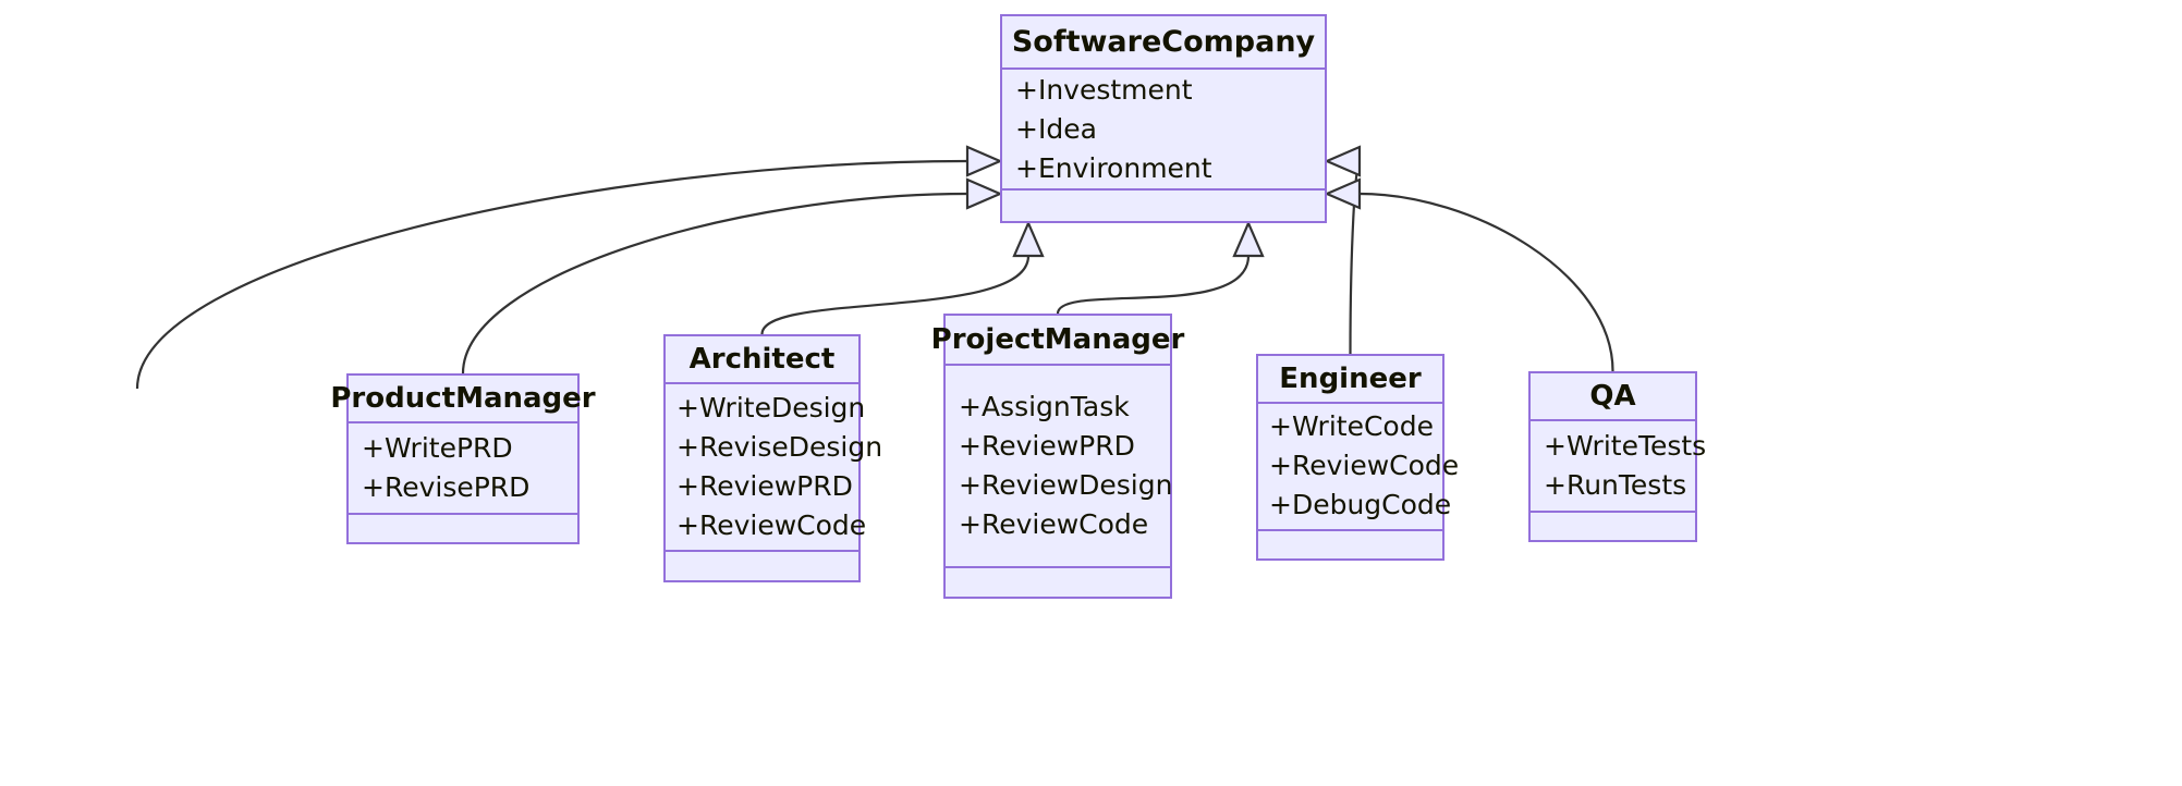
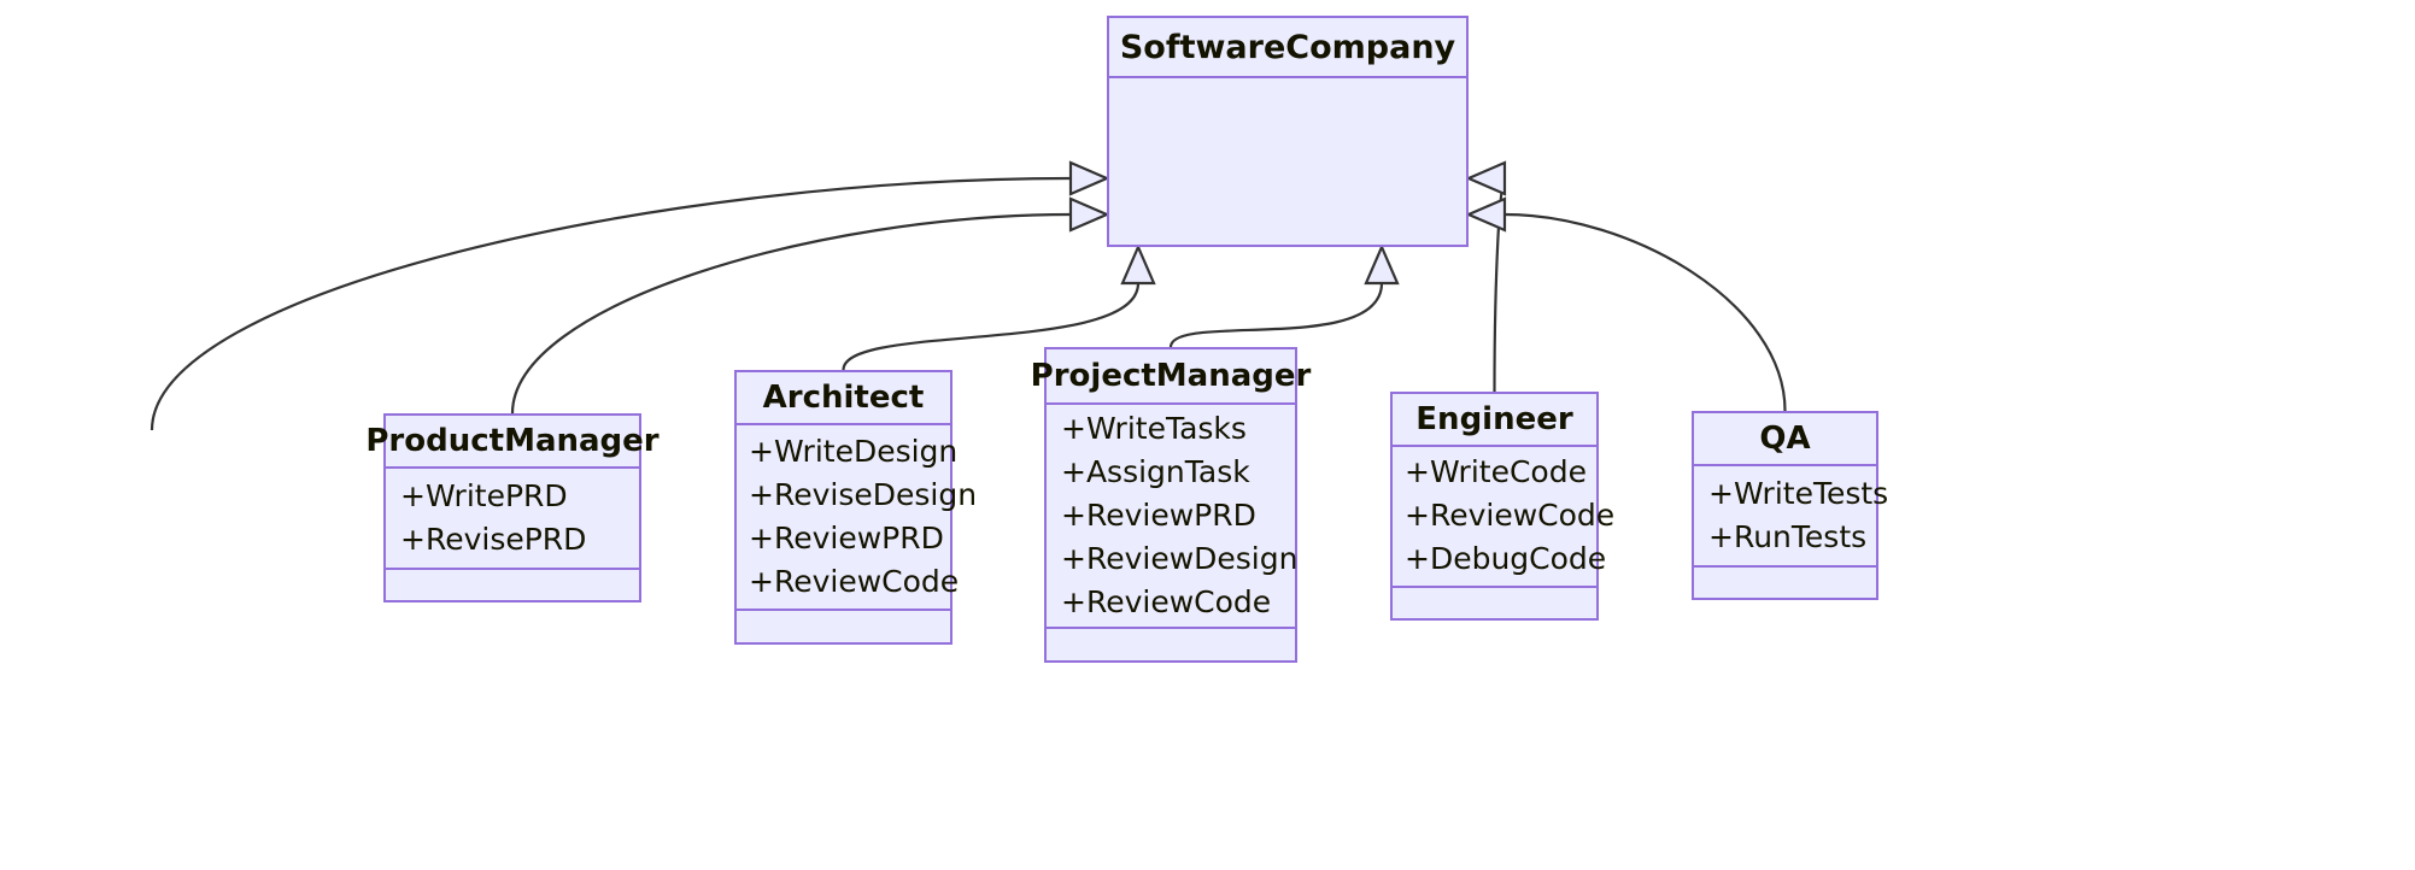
  SoftwareCompany
- +Investment
- +Idea
- +Environment
  ProductManager
  +WritePRD
  +RevisePRD
  Architect
  +WriteDesign
  +ReviseDesign
  +ReviewPRD
  +ReviewCode
  ProjectManager
+ +WriteTasks
  +AssignTask
  +ReviewPRD
  +ReviewDesign
  +ReviewCode
  Engineer
  +WriteCode
  +ReviewCode
  +DebugCode
  QA
  +WriteTests
  +RunTests
